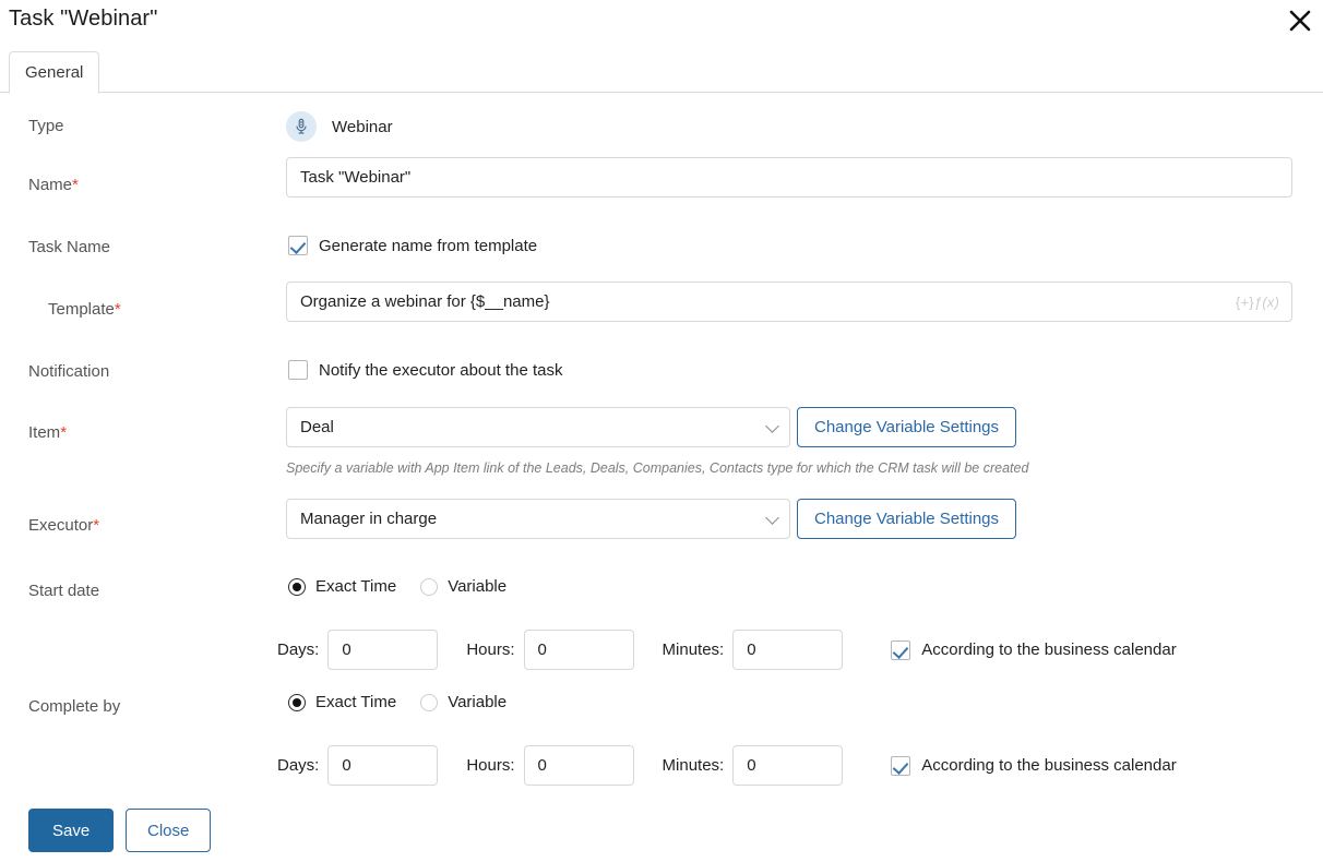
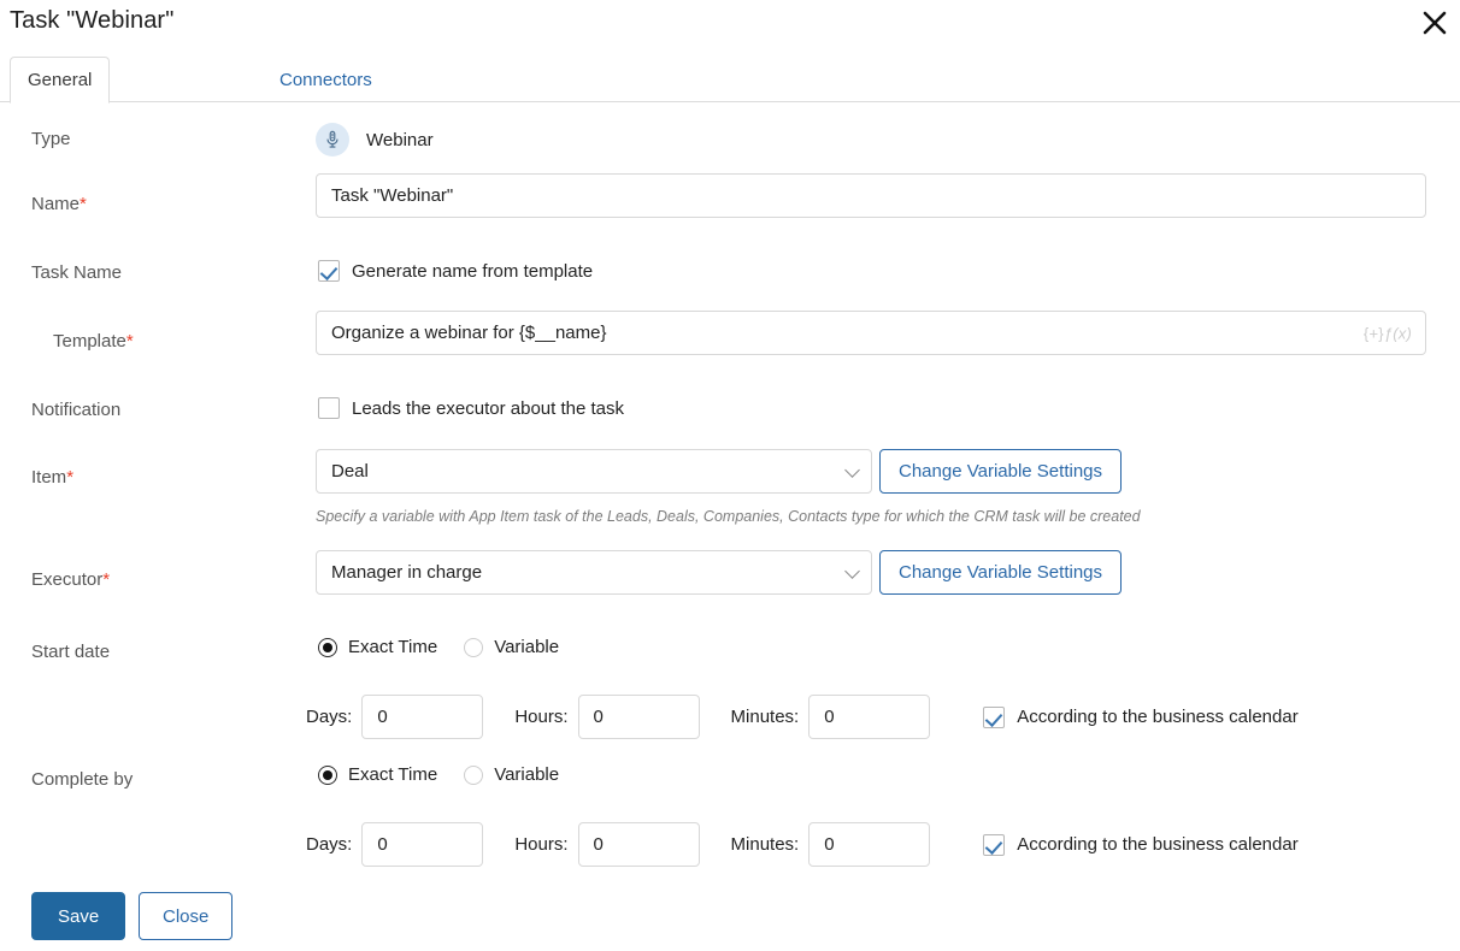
  Task "Webinar"
  General
+ Connectors
  Type
  Webinar
  Name*
  Task "Webinar"
  Task Name
  Generate name from template
  Template*
  Organize a webinar for {$__name}
  {+}ƒ(x)
  Notification
- Notify the executor about the task
+ Leads the executor about the task
  Item*
  Deal
  Change Variable Settings
- Specify a variable with App Item link of the Leads, Deals, Companies, Contacts type for which the CRM task will be created
+ Specify a variable with App Item task of the Leads, Deals, Companies, Contacts type for which the CRM task will be created
  Executor*
  Manager in charge
  Change Variable Settings
  Start date
  Exact Time
  Variable
  Days:
  0
  Hours:
  0
  Minutes:
  0
  According to the business calendar
  Complete by
  Exact Time
  Variable
  Days:
  0
  Hours:
  0
  Minutes:
  0
  According to the business calendar
  Save
  Close
